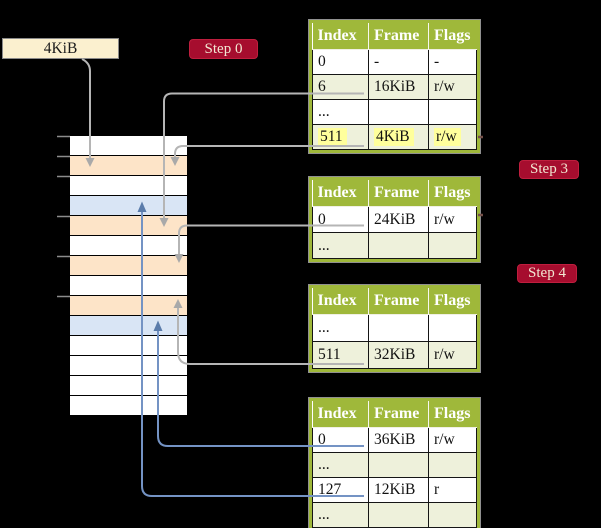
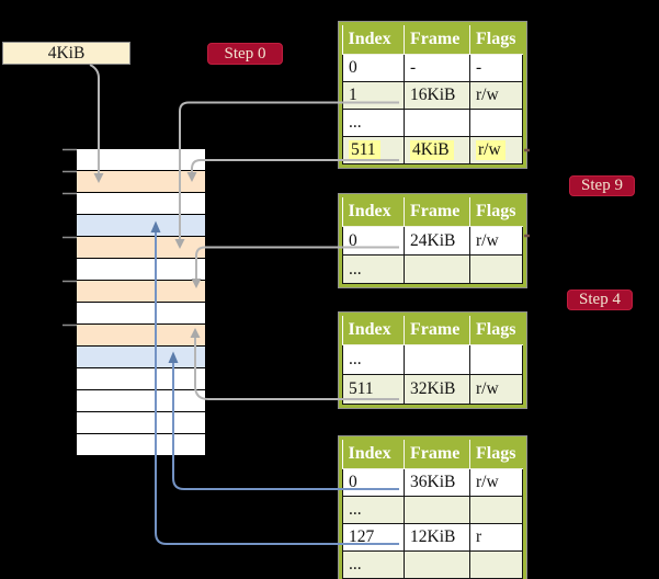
  4KiB
  Step 0
- Step 3
+ Step 9
  Step 4
  Index	Frame	Flags
  0	-	-
- 6	16KiB	r/w
+ 1	16KiB	r/w
  ...
  511	4KiB	r/w
  Index	Frame	Flags
  0	24KiB	r/w
  ...
  Index	Frame	Flags
  ...
  511	32KiB	r/w
  Index	Frame	Flags
  0	36KiB	r/w
  ...
  127	12KiB	r
  ...
